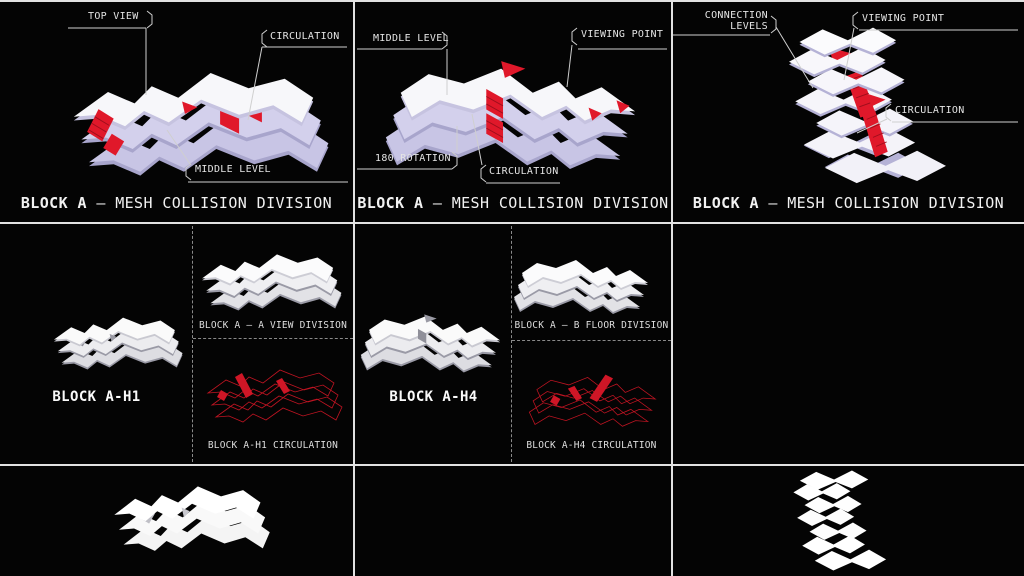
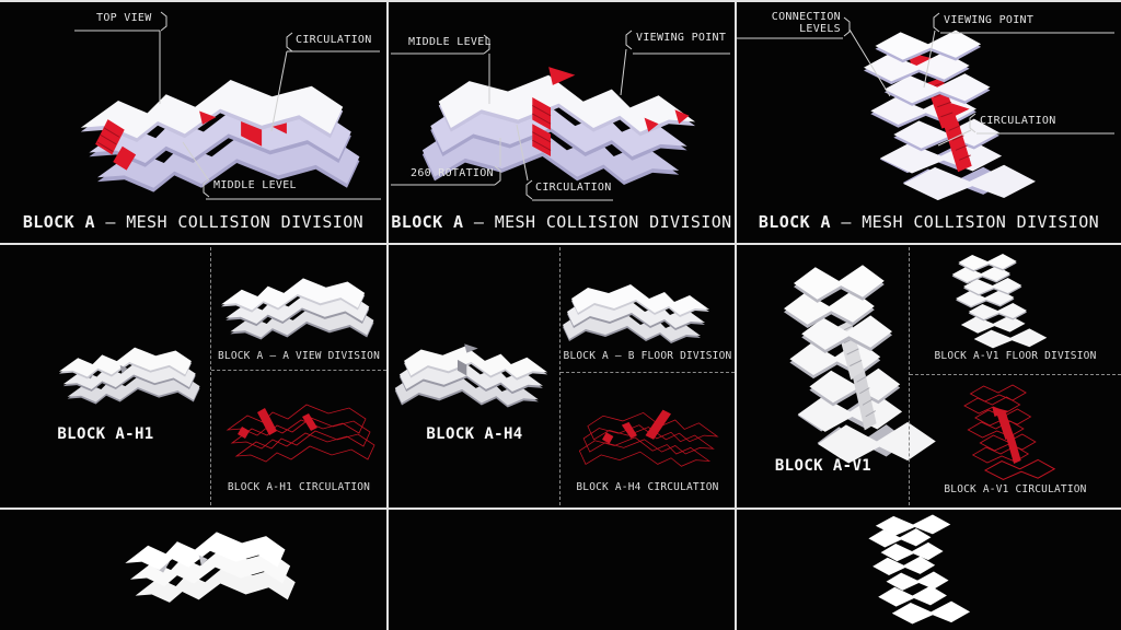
  TOP VIEW
  CIRCULATION
  MIDDLE LEVEL
  BLOCK A – MESH COLLISION DIVISION
  MIDDLE LEVEL
  VIEWING POINT
- 180 ROTATION
+ 260 ROTATION
  CIRCULATION
  BLOCK A – MESH COLLISION DIVISION
  CONNECTION LEVELS
  VIEWING POINT
  CIRCULATION
  BLOCK A – MESH COLLISION DIVISION
  BLOCK A-H1
  BLOCK A – A VIEW DIVISION
  BLOCK A-H1 CIRCULATION
  BLOCK A-H4
  BLOCK A – B FLOOR DIVISION
  BLOCK A-H4 CIRCULATION
+ BLOCK A-V1
+ BLOCK A-V1 FLOOR DIVISION
+ BLOCK A-V1 CIRCULATION
